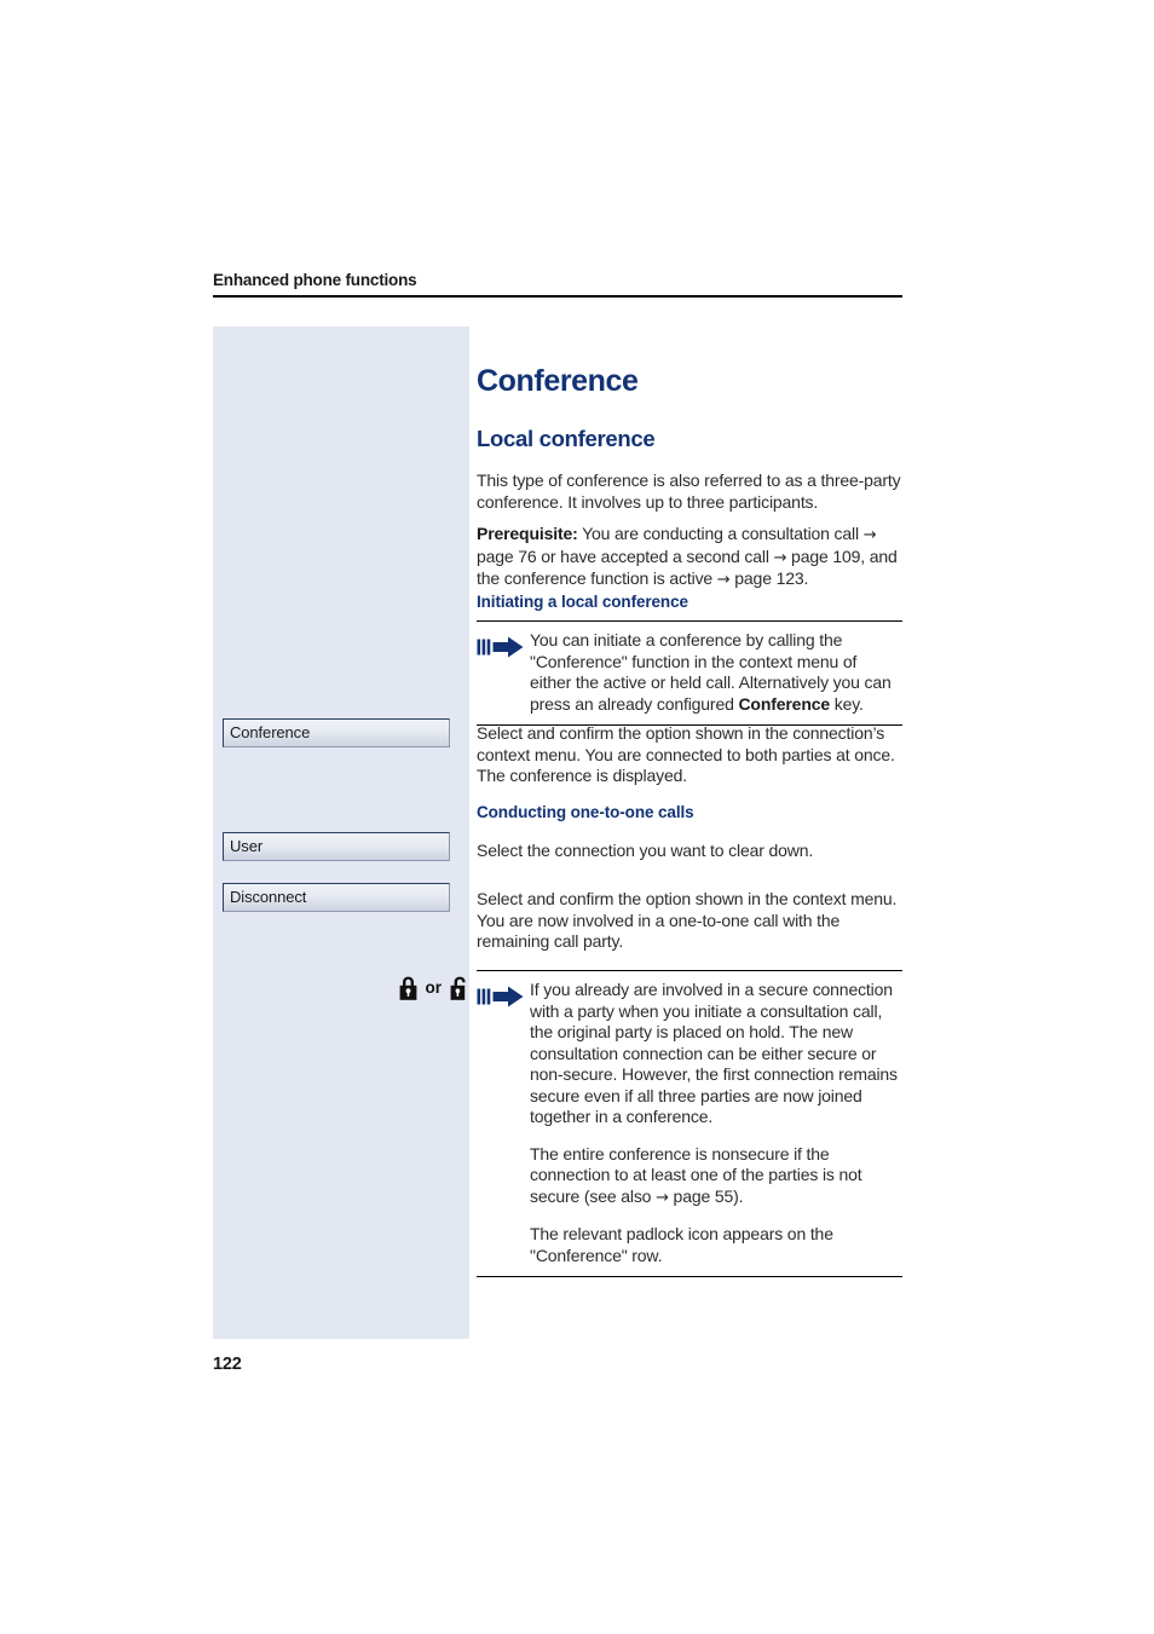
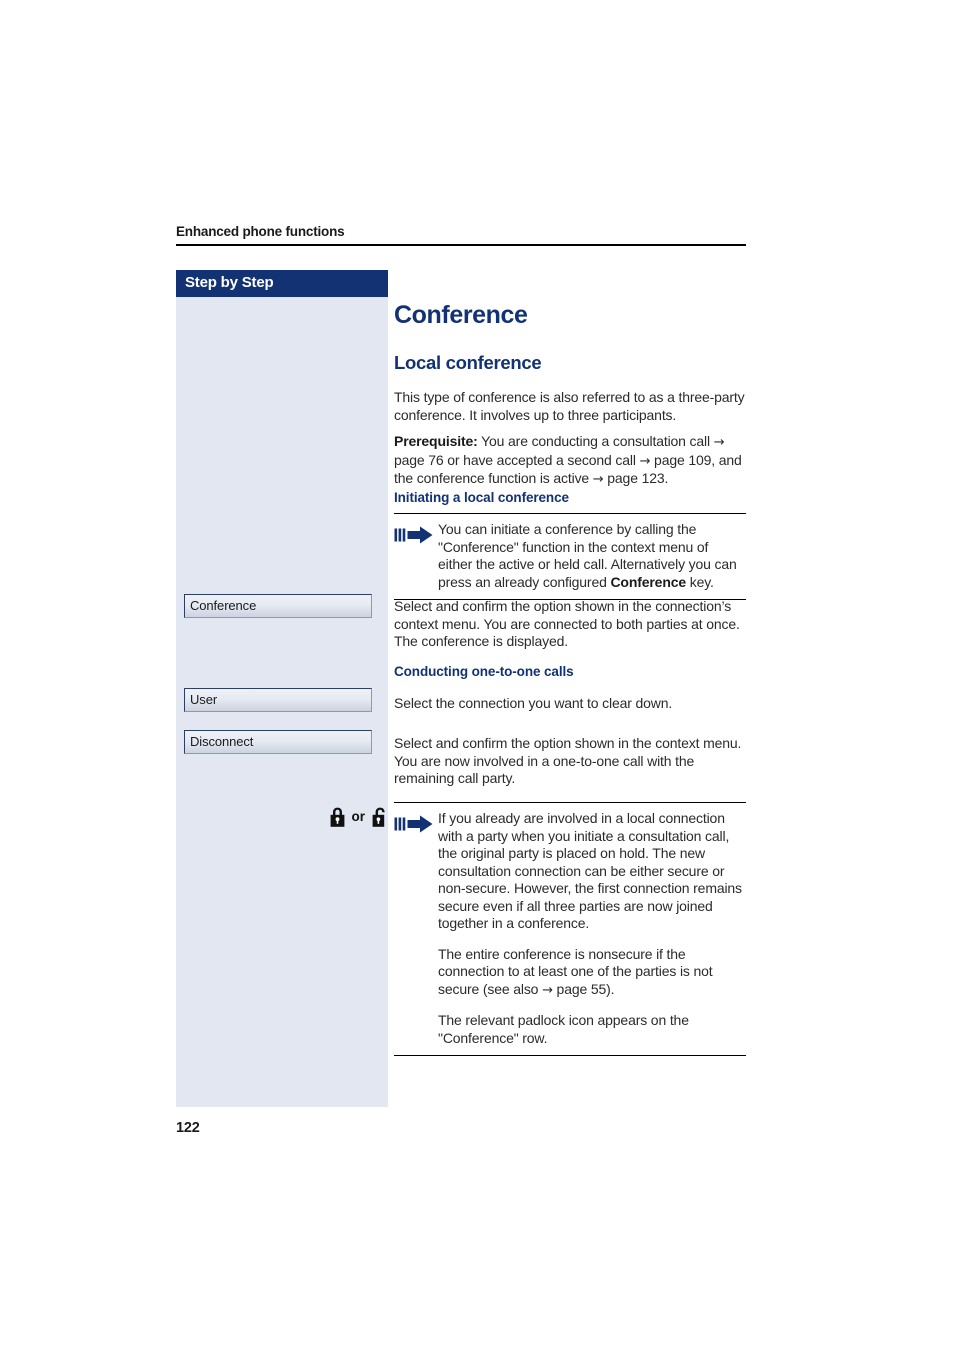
  Enhanced phone functions
+ Step by Step
  Conference
  User
  Disconnect
  or
  Conference
  Local conference
  This type of conference is also referred to as a three-party conference. It involves up to three participants.
  Prerequisite: You are conducting a consultation call → page 76 or have accepted a second call → page 109, and the conference function is active → page 123.
  Initiating a local conference
  You can initiate a conference by calling the "Conference" function in the context menu of either the active or held call. Alternatively you can press an already configured Conference key.
  Select and confirm the option shown in the connection’s context menu. You are connected to both parties at once. The conference is displayed.
  Conducting one-to-one calls
  Select the connection you want to clear down.
  Select and confirm the option shown in the context menu. You are now involved in a one-to-one call with the remaining call party.
- If you already are involved in a secure connection with a party when you initiate a consultation call, the original party is placed on hold. The new consultation connection can be either secure or non-secure. However, the first connection remains secure even if all three parties are now joined together in a conference.
+ If you already are involved in a local connection with a party when you initiate a consultation call, the original party is placed on hold. The new consultation connection can be either secure or non-secure. However, the first connection remains secure even if all three parties are now joined together in a conference.
  The entire conference is nonsecure if the connection to at least one of the parties is not secure (see also → page 55).
  The relevant padlock icon appears on the "Conference" row.
  122
